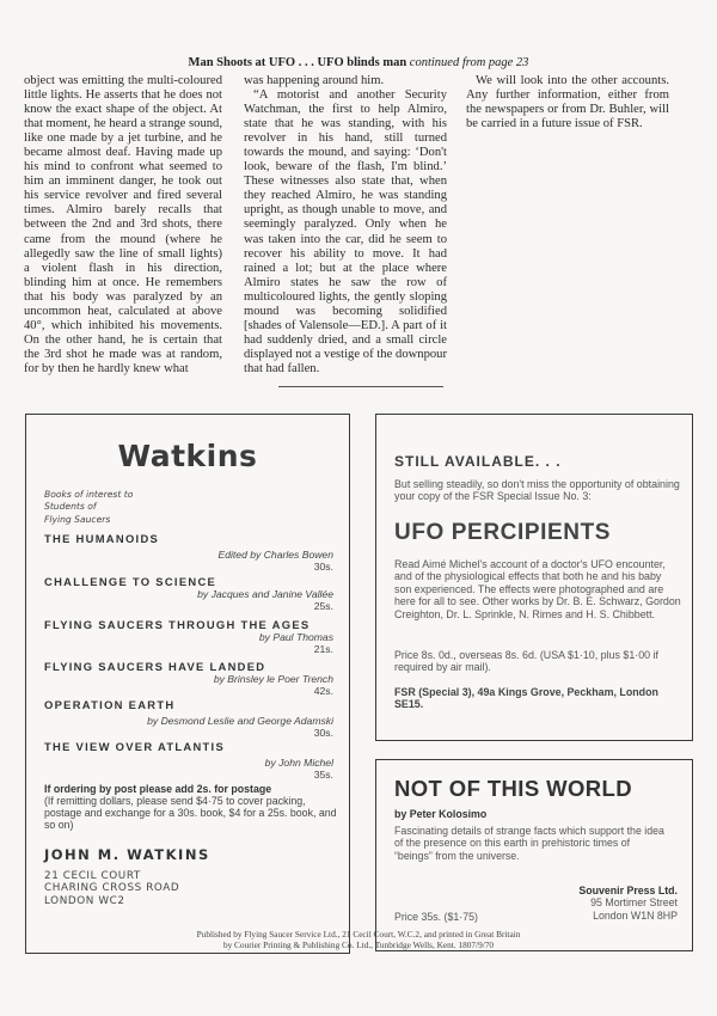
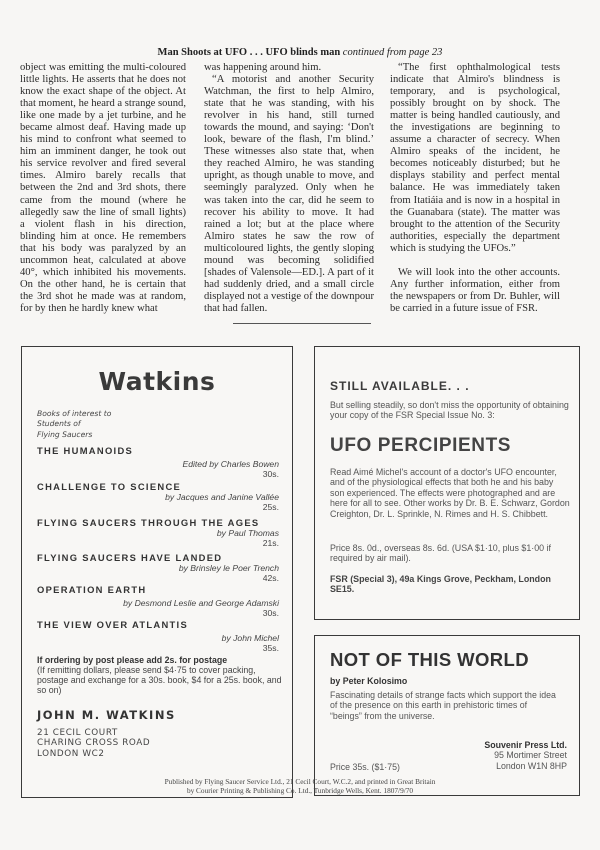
  Man Shoots at UFO . . . UFO blinds man continued from page 23
  object was emitting the multi-coloured little lights. He asserts that he does not know the exact shape of the object. At that moment, he heard a strange sound, like one made by a jet turbine, and he became almost deaf. Having made up his mind to confront what seemed to him an imminent danger, he took out his service revolver and fired several times. Almiro barely recalls that between the 2nd and 3rd shots, there came from the mound (where he allegedly saw the line of small lights) a violent flash in his direction, blinding him at once. He remembers that his body was paralyzed by an uncommon heat, calculated at above 40°, which inhibited his movements. On the other hand, he is certain that the 3rd shot he made was at random, for by then he hardly knew what
  was happening around him.
  “A motorist and another Security Watchman, the first to help Almiro, state that he was standing, with his revolver in his hand, still turned towards the mound, and saying: ‘Don't look, beware of the flash, I'm blind.’ These witnesses also state that, when they reached Almiro, he was standing upright, as though unable to move, and seemingly paralyzed. Only when he was taken into the car, did he seem to recover his ability to move. It had rained a lot; but at the place where Almiro states he saw the row of multicoloured lights, the gently sloping mound was becoming solidified [shades of Valensole—ED.]. A part of it had suddenly dried, and a small circle displayed not a vestige of the downpour that had fallen.
+ “The first ophthalmological tests indicate that Almiro's blindness is temporary, and is psychological, possibly brought on by shock. The matter is being handled cautiously, and the investigations are beginning to assume a character of secrecy. When Almiro speaks of the incident, he becomes noticeably disturbed; but he displays stability and perfect mental balance. He was immediately taken from Itatiáia and is now in a hospital in the Guanabara (state). The matter was brought to the attention of the Security authorities, especially the department which is studying the UFOs.”
  We will look into the other accounts. Any further information, either from the newspapers or from Dr. Buhler, will be carried in a future issue of FSR.
  Watkins
  Books of interest to
  Students of
  Flying Saucers
  THE HUMANOIDS
  Edited by Charles Bowen
  30s.
  CHALLENGE TO SCIENCE
  by Jacques and Janine Vallée
  25s.
  FLYING SAUCERS THROUGH THE AGES
  by Paul Thomas
  21s.
  FLYING SAUCERS HAVE LANDED
  by Brinsley le Poer Trench
  42s.
  OPERATION EARTH
  by Desmond Leslie and George Adamski
  30s.
  THE VIEW OVER ATLANTIS
  by John Michel
  35s.
  If ordering by post please add 2s. for postage
  (If remitting dollars, please send $4·75 to cover packing, postage and exchange for a 30s. book, $4 for a 25s. book, and so on)
  JOHN M. WATKINS
  21 CECIL COURT
  CHARING CROSS ROAD
  LONDON WC2
  STILL AVAILABLE. . .
  But selling steadily, so don't miss the opportunity of obtaining your copy of the FSR Special Issue No. 3:
  UFO PERCIPIENTS
  Read Aimé Michel's account of a doctor's UFO encounter, and of the physiological effects that both he and his baby son experienced. The effects were photographed and are here for all to see. Other works by Dr. B. E. Schwarz, Gordon Creighton, Dr. L. Sprinkle, N. Rimes and H. S. Chibbett.
  Price 8s. 0d., overseas 8s. 6d. (USA $1·10, plus $1·00 if required by air mail).
  FSR (Special 3), 49a Kings Grove, Peckham, London SE15.
  NOT OF THIS WORLD
  by Peter Kolosimo
  Fascinating details of strange facts which support the idea of the presence on this earth in prehistoric times of “beings” from the universe.
  Souvenir Press Ltd.
  95 Mortimer Street
  London W1N 8HP
  Price 35s. ($1·75)
  Published by Flying Saucer Service Ltd., 21 Cecil Court, W.C.2, and printed in Great Britain
  by Courier Printing & Publishing Co. Ltd., Tunbridge Wells, Kent. 1807/9/70
